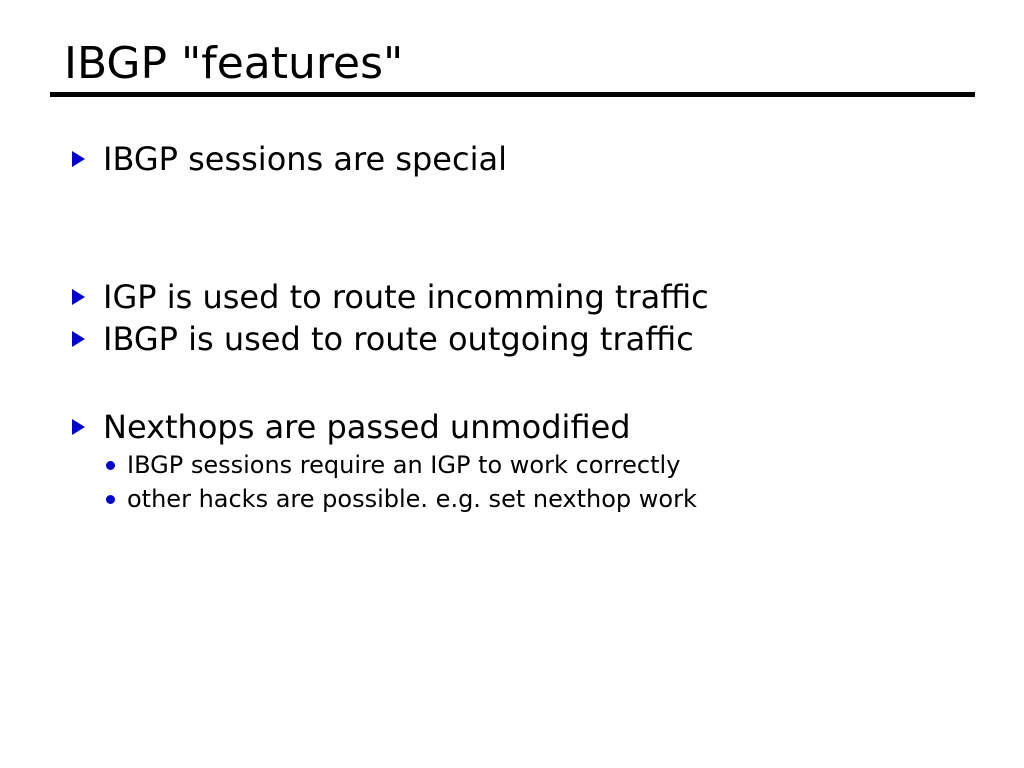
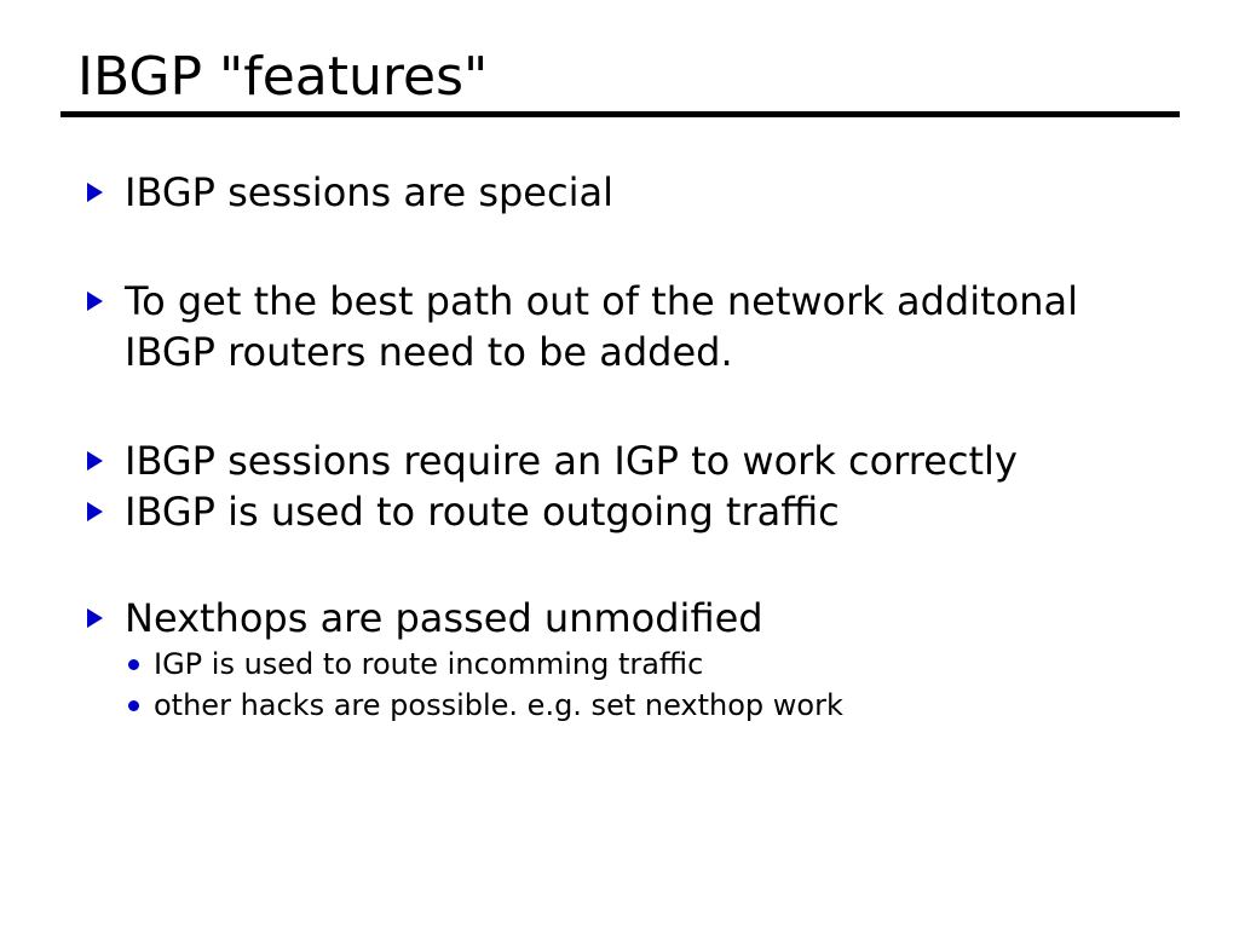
  IBGP "features"
  IBGP sessions are special
+ To get the best path out of the network additonal IBGP routers need to be added.
- IGP is used to route incomming traffic
+ IBGP sessions require an IGP to work correctly
  IBGP is used to route outgoing traffic
  Nexthops are passed unmodified
- IBGP sessions require an IGP to work correctly
+ IGP is used to route incomming traffic
  other hacks are possible. e.g. set nexthop work
